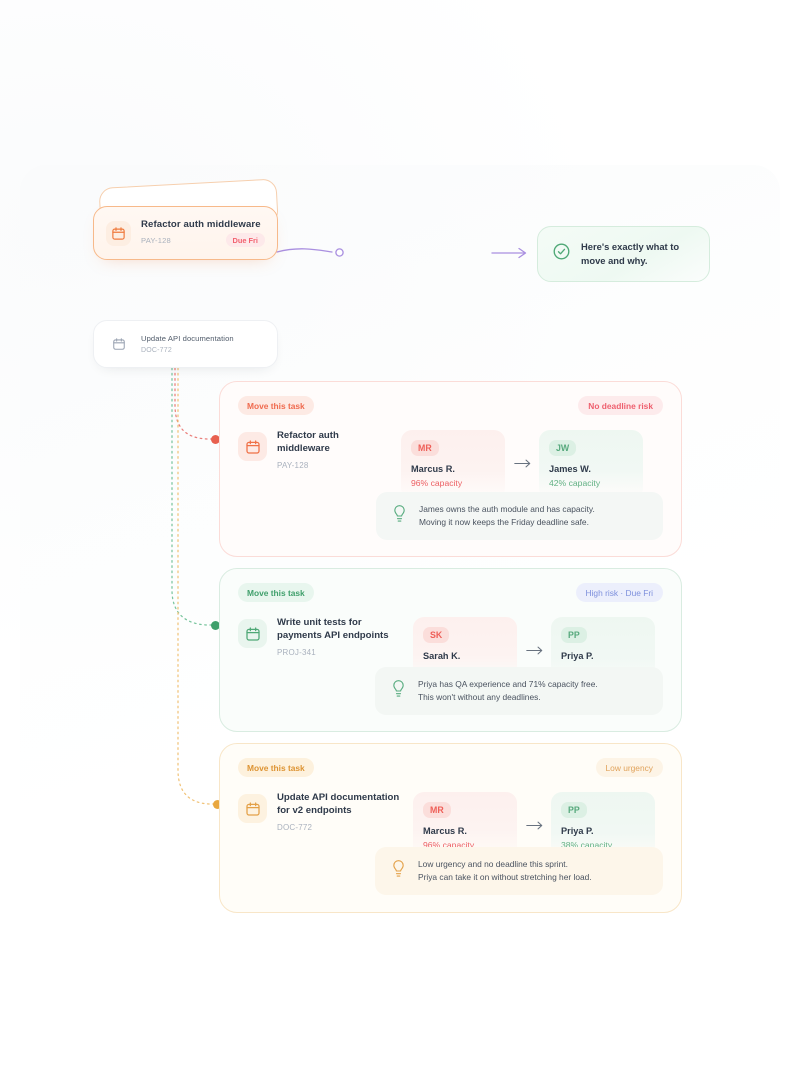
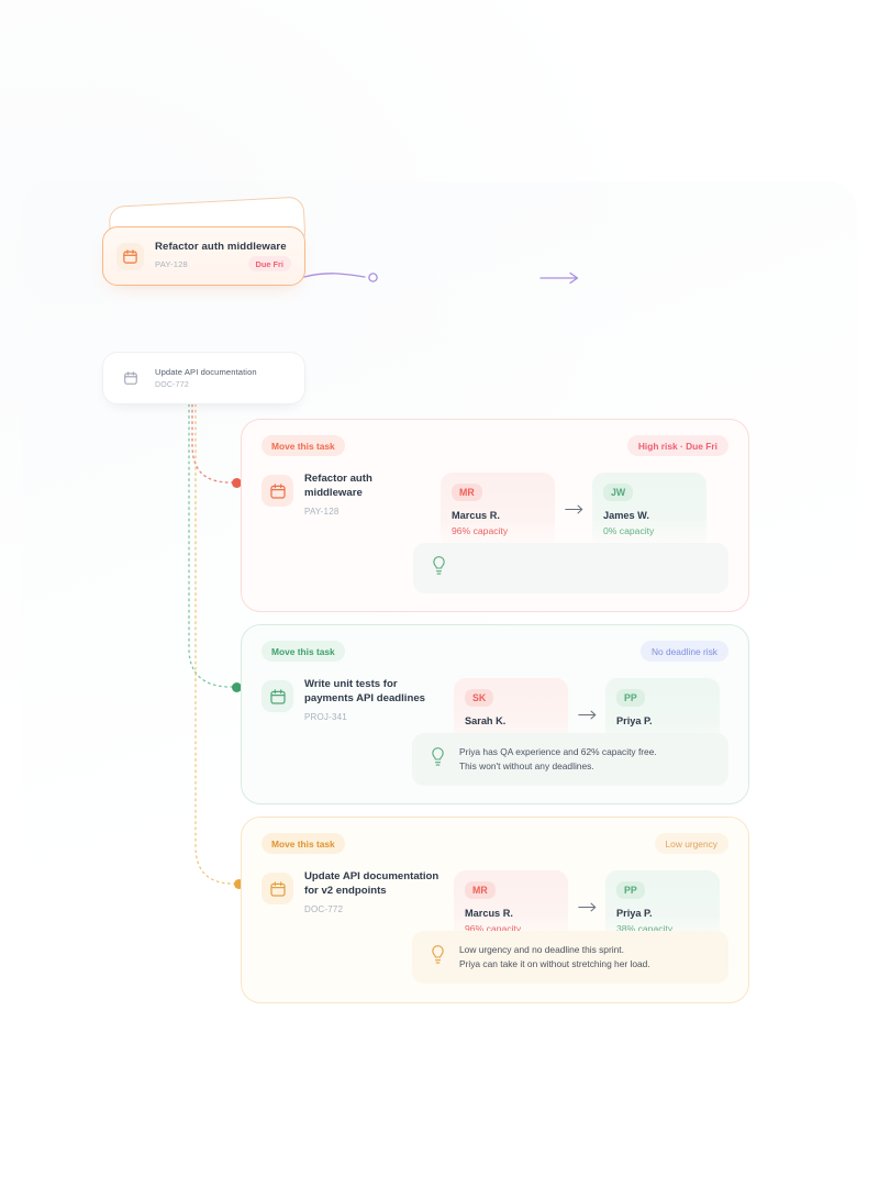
  Refactor auth middleware
  PAY-128
  Due Fri
  Update API documentation
- Here's exactly what to move and why.
  Move this task
- No deadline risk
+ High risk · Due Fri
  Refactor auth middleware
  PAY-128
  MR
  Marcus R.
  96% capacity
  JW
  James W.
- 42% capacity
+ 0% capacity
- James owns the auth module and has capacity.
- Moving it now keeps the Friday deadline safe.
  Move this task
- High risk · Due Fri
+ No deadline risk
- Write unit tests for payments API endpoints
+ Write unit tests for payments API deadlines
  PROJ-341
  SK
  Sarah K.
  PP
  Priya P.
- Priya has QA experience and 71% capacity free.
+ Priya has QA experience and 62% capacity free.
  This won't without any deadlines.
  Move this task
  Low urgency
  Update API documentation for v2 endpoints
  DOC-772
  MR
  Marcus R.
  96% capacity
  PP
  Priya P.
  38% capacity
  Low urgency and no deadline this sprint.
  Priya can take it on without stretching her load.
